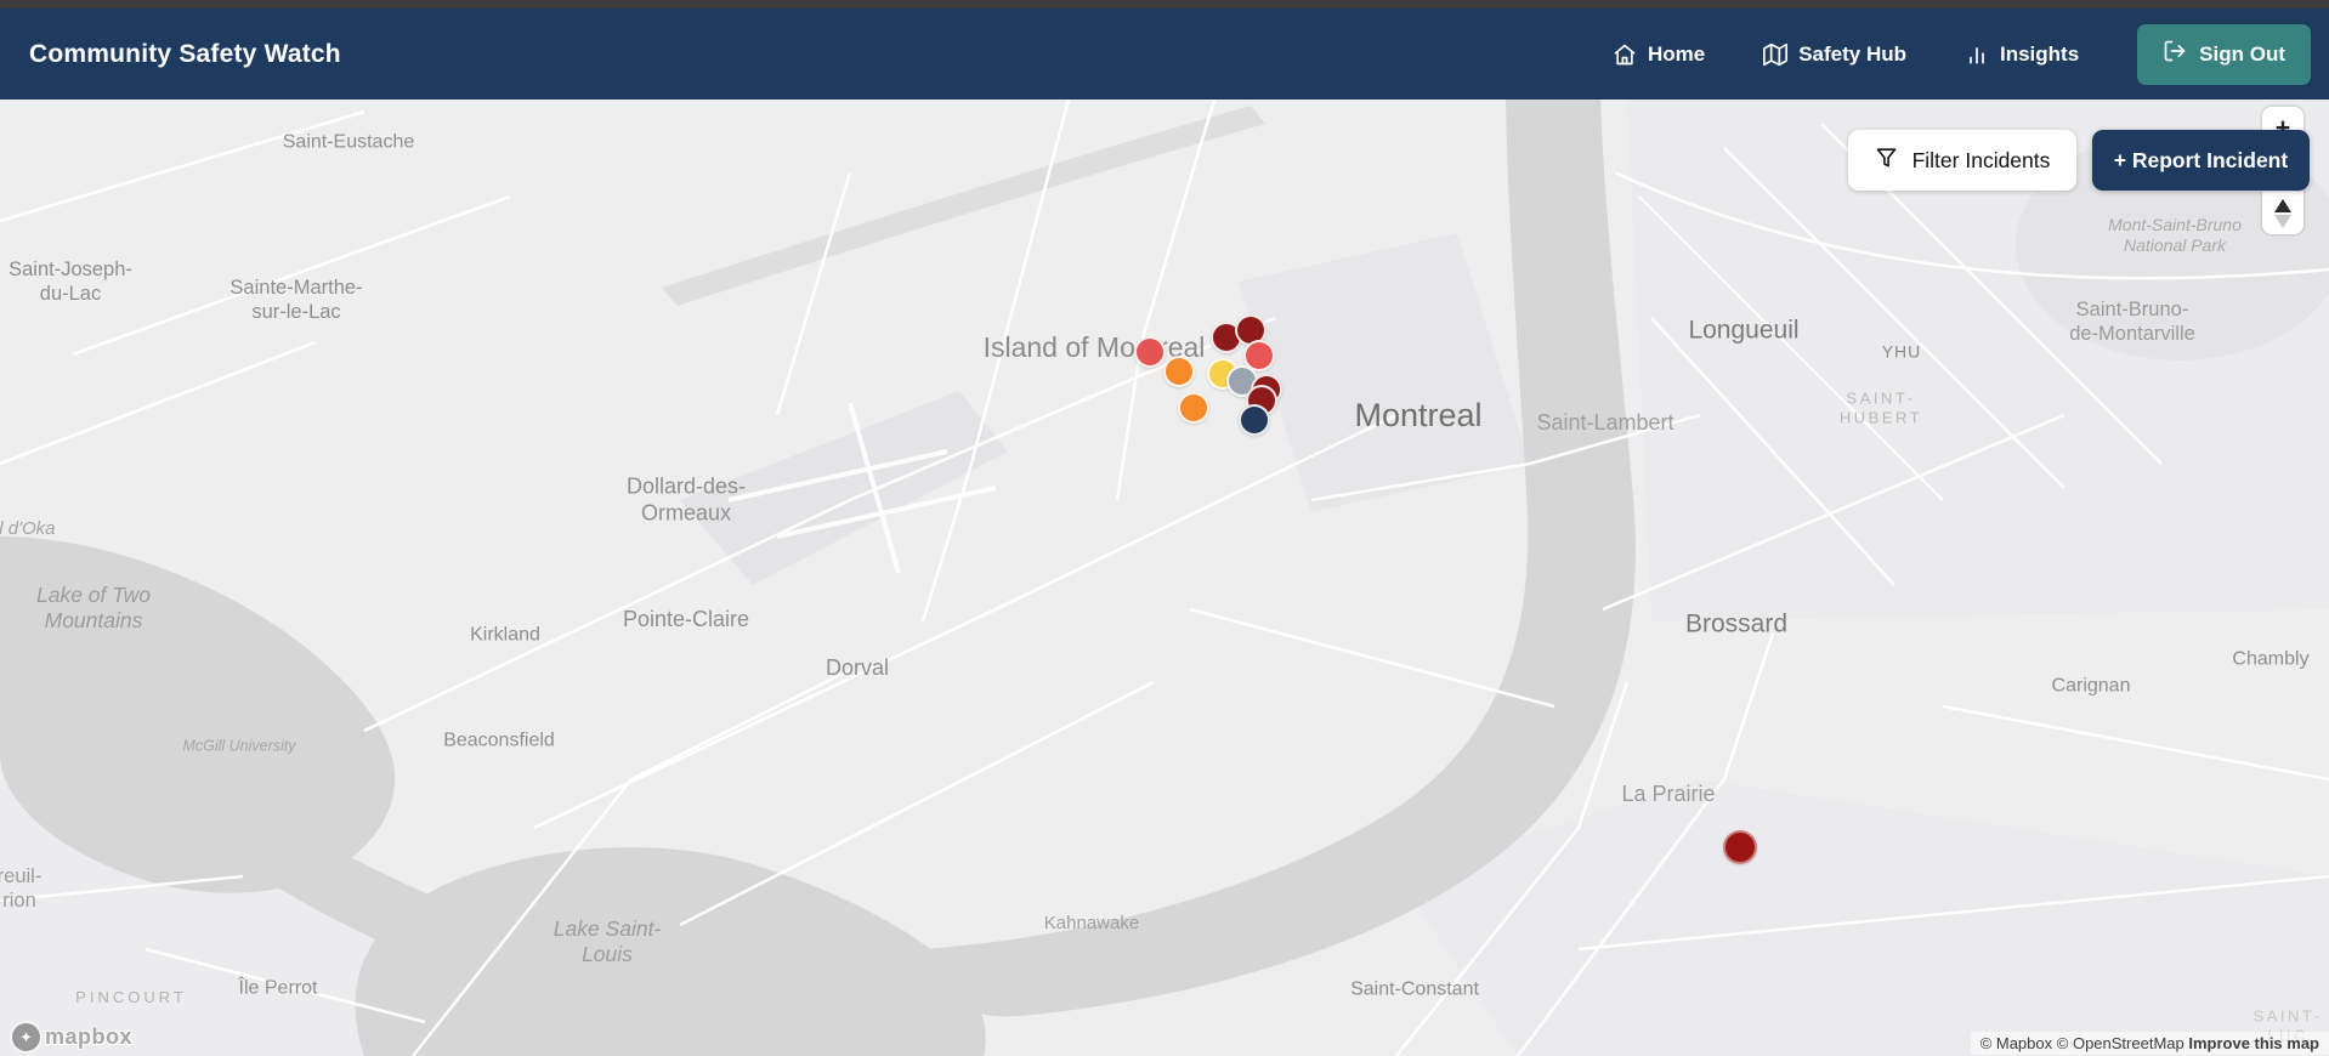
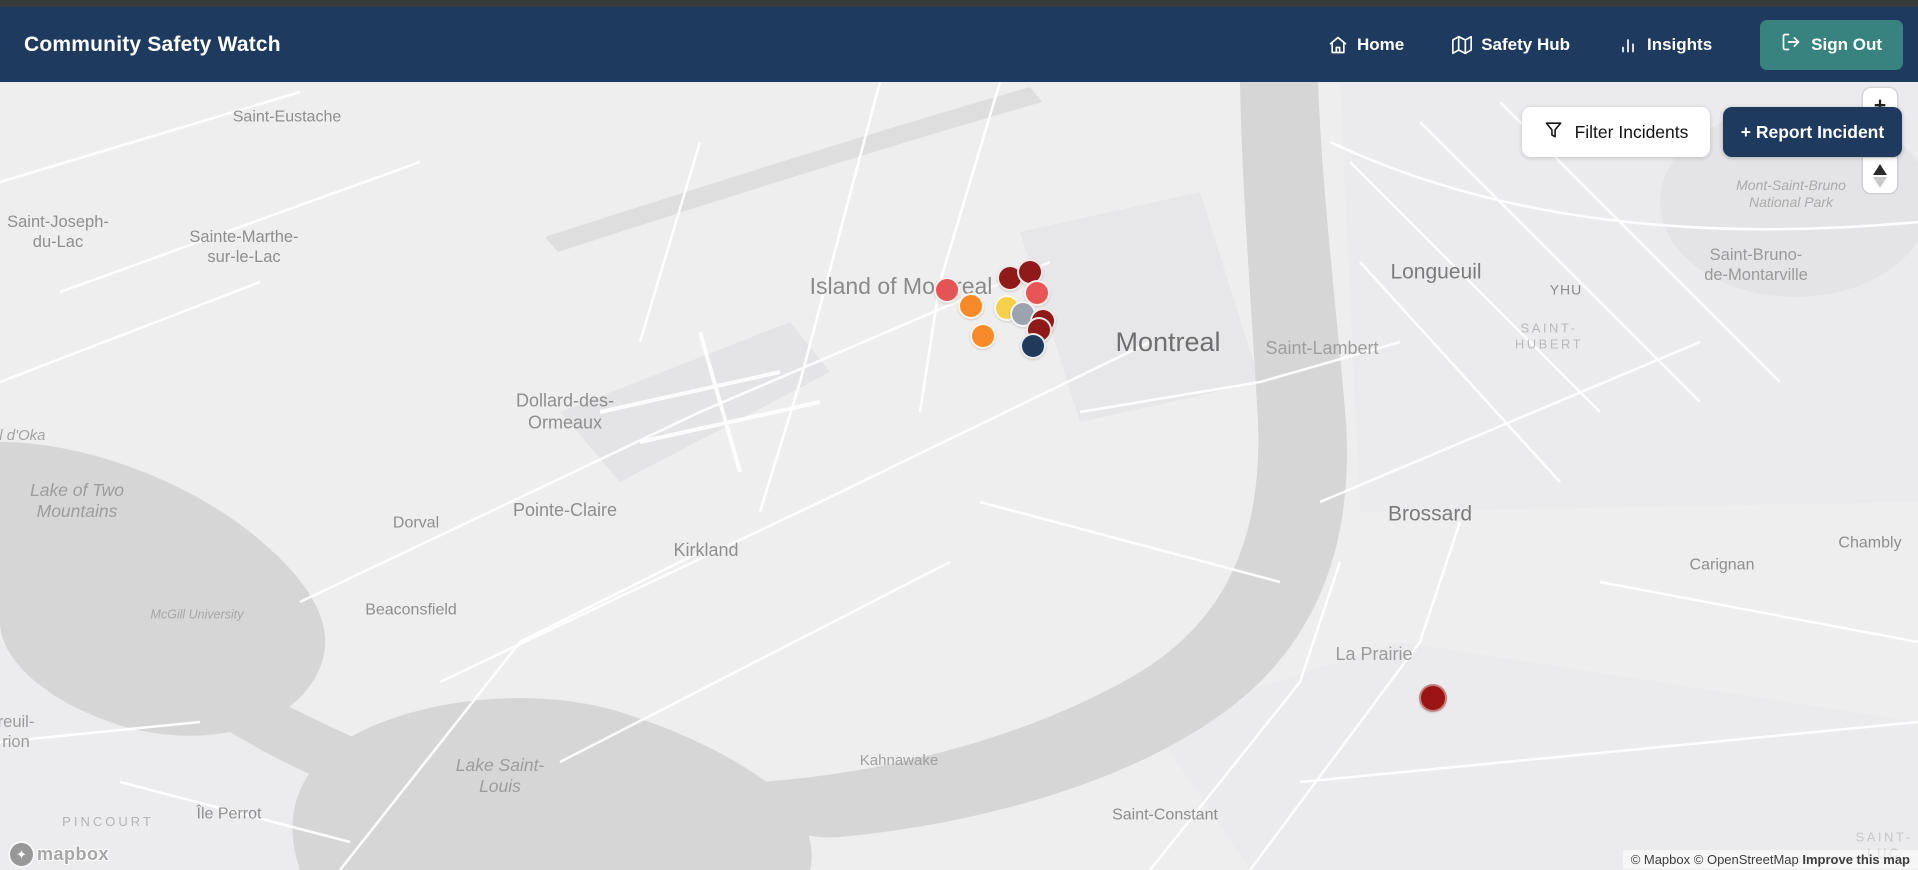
  Community Safety Watch
  Home
  Safety Hub
  Insights
  Sign Out
  Saint-Eustache
  Saint-Joseph-
  du-Lac
  Sainte-Marthe-
  sur-le-Lac
  l d'Oka
  Lake of Two
  Mountains
  Dollard-des-
  Ormeaux
- Kirkland
+ Dorval
  Pointe-Claire
- Dorval
+ Kirkland
  Beaconsfield
  McGill University
  Île Perrot
  PINCOURT
  reuil-
  rion
  Lake Saint-
  Louis
  Kahnawake
  Saint-Constant
  Island of Moeal
  Montreal
  Saint-Lambert
  Longueuil
  YHU
  SAINT-
  HUBERT
  Mont-Saint-Bruno
  National Park
  Saint-Bruno-
  de-Montarville
  Brossard
  Carignan
  Chambly
  La Prairie
  SAINT-LUC
  +
  Filter Incidents
  + Report Incident
  ✦
  mapbox
  © Mapbox © OpenStreetMap Improve this map
